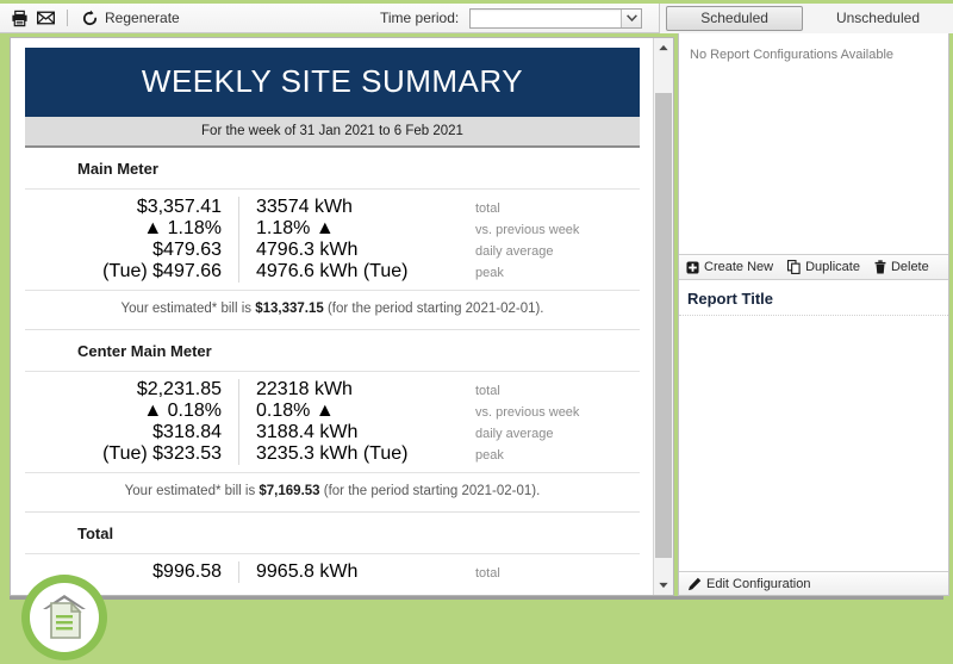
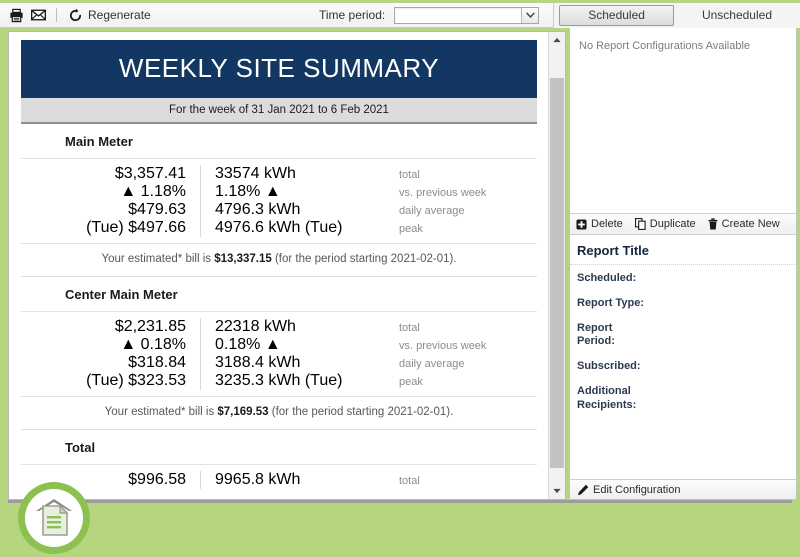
  Regenerate
  Time period:
  Scheduled
  Unscheduled
  WEEKLY SITE SUMMARY
  For the week of 31 Jan 2021 to 6 Feb 2021
  Main Meter
  $3,357.41
  33574 kWh
  total
  ▲ 1.18%
  1.18% ▲
  vs. previous week
  $479.63
  4796.3 kWh
  daily average
  (Tue) $497.66
  4976.6 kWh (Tue)
  peak
  Your estimated* bill is $13,337.15 (for the period starting 2021-02-01).
  Center Main Meter
  $2,231.85
  22318 kWh
  total
  ▲ 0.18%
  0.18% ▲
  vs. previous week
  $318.84
  3188.4 kWh
  daily average
  (Tue) $323.53
  3235.3 kWh (Tue)
  peak
  Your estimated* bill is $7,169.53 (for the period starting 2021-02-01).
  Total
  $996.58
  9965.8 kWh
  total
  No Report Configurations Available
- Create New
+ Delete
  Duplicate
- Delete
+ Create New
  Report Title
+ Scheduled:
+ Report Type:
+ Report Period:
+ Subscribed:
+ Additional Recipients:
  Edit Configuration
